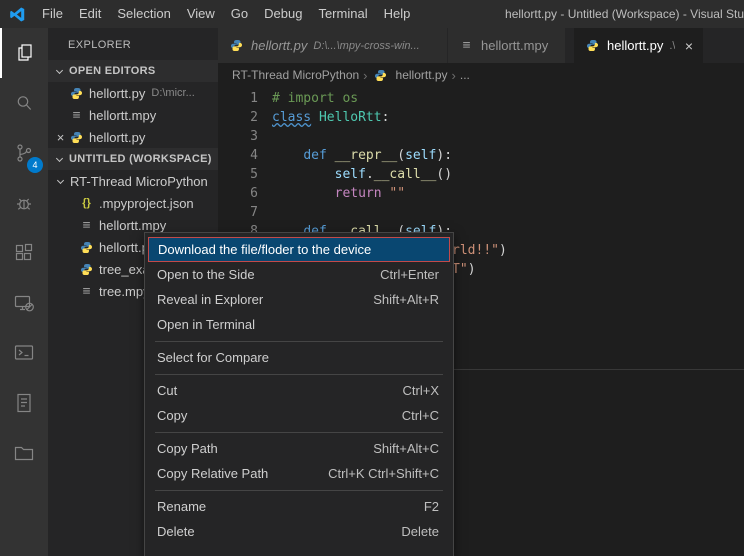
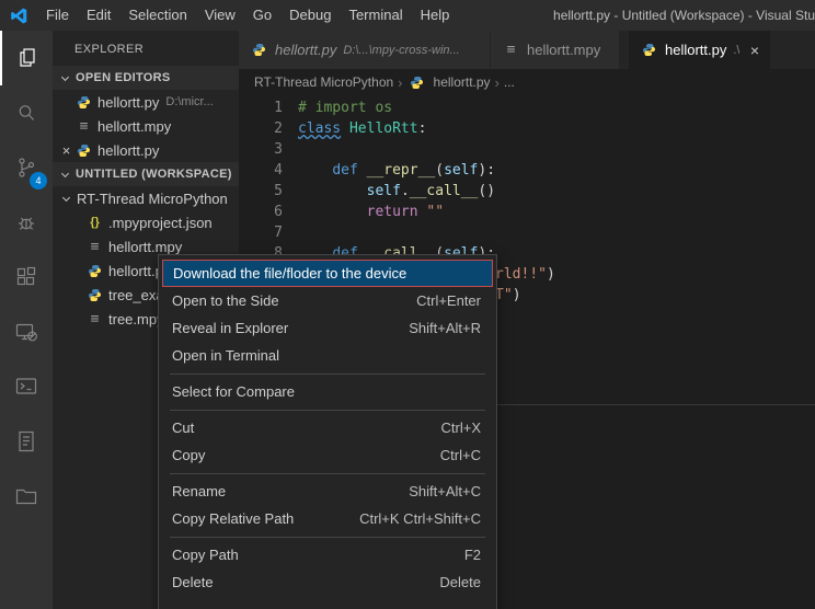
  File
  Edit
  Selection
  View
  Go
  Debug
  Terminal
  Help
  hellortt.py - Untitled (Workspace) - Visual Stu
  4
  EXPLORER
  OPEN EDITORS
  hellortt.py
  D:\micr...
  ≡
  hellortt.mpy
  ×
  hellortt.py
  UNTITLED (WORKSPACE)
  RT-Thread MicroPython
  {}
  .mpyproject.json
  ≡
  hellortt.mpy
  hellortt.
  ≡
  tree.mp
  hellortt.py
  D:\...\mpy-cross-win...
  ≡
  hellortt.mpy
  hellortt.py
  .\
  ×
  RT-Thread MicroPython
  ›
  hellortt.py
  ›
  ...
  1
  # import os
  2
  class HelloRtt:
  3
  4
  def __repr__(self):
  5
  self.__call__()
  6
  return ""
  7
  Download the file/floder to the device
  Open to the Side
  Ctrl+Enter
  Reveal in Explorer
  Shift+Alt+R
  Open in Terminal
  Select for Compare
  Cut
  Ctrl+X
  Copy
  Ctrl+C
- Copy Path
+ Rename
  Shift+Alt+C
  Copy Relative Path
  Ctrl+K Ctrl+Shift+C
- Rename
+ Copy Path
  F2
  Delete
  Delete
